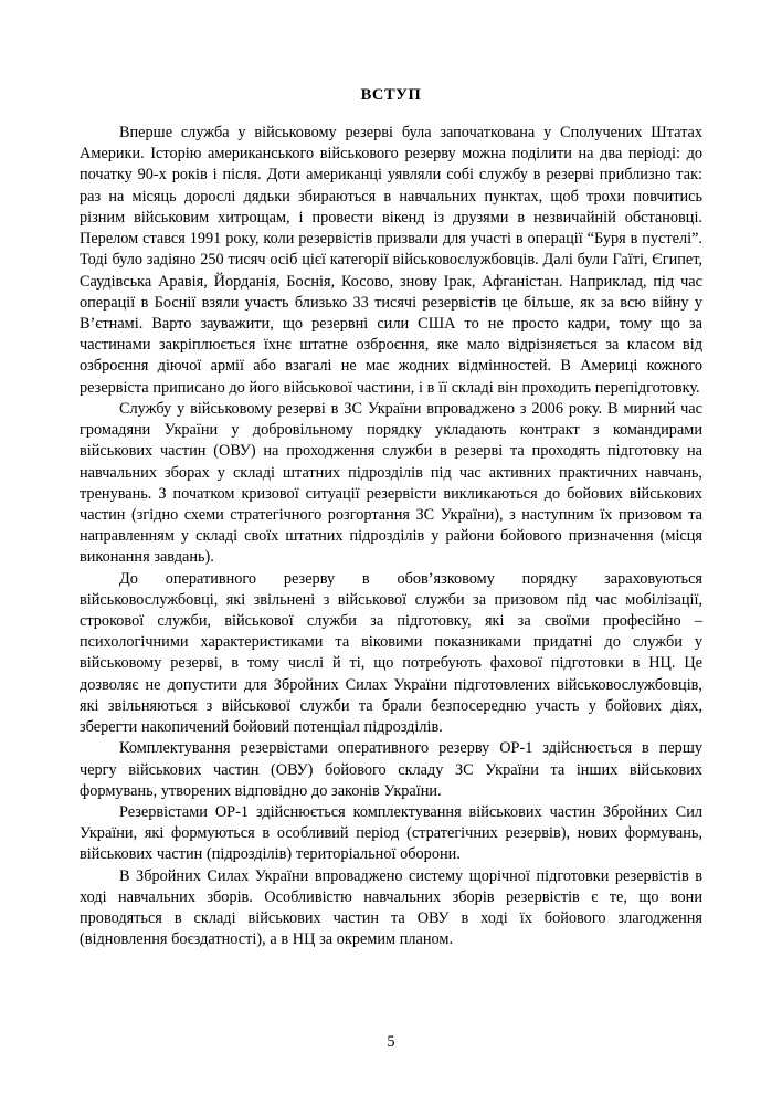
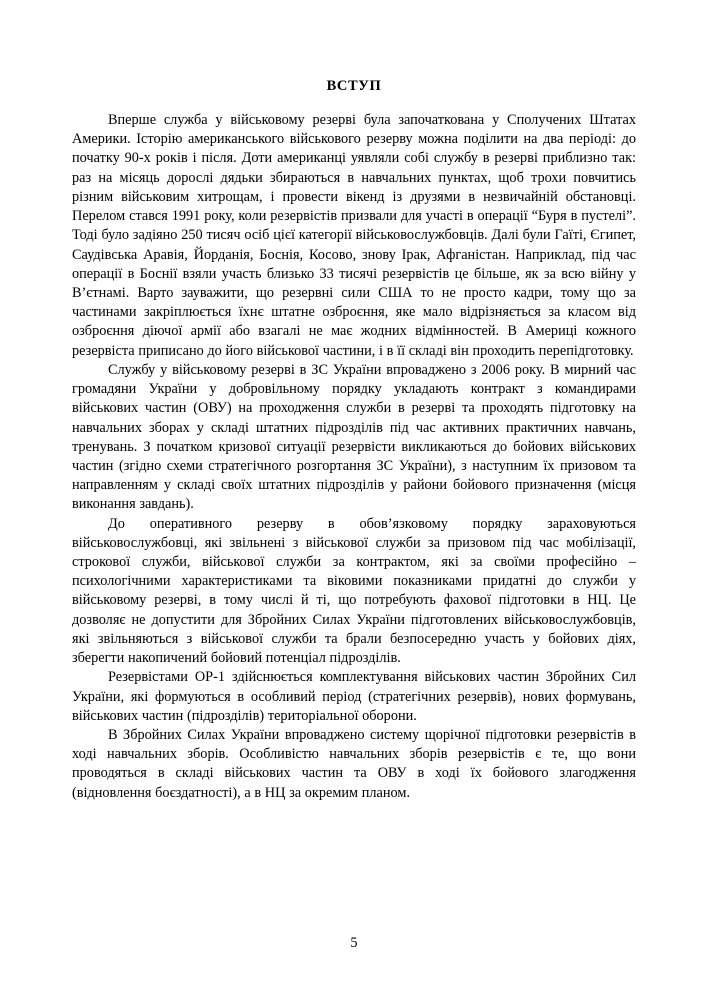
  ВСТУП
  Вперше служба у військовому резерві була започаткована у Сполучених Штатах Америки. Історію американського військового резерву можна поділити на два періоді: до початку 90-х років і після. Доти американці уявляли собі службу в резерві приблизно так: раз на місяць дорослі дядьки збираються в навчальних пунктах, щоб трохи повчитись різним військовим хитрощам, і провести вікенд із друзями в незвичайній обстановці. Перелом стався 1991 року, коли резервістів призвали для участі в операції “Буря в пустелі”. Тоді було задіяно 250 тисяч осіб цієї категорії військовослужбовців. Далі були Гаїті, Єгипет, Саудівська Аравія, Йорданія, Боснія, Косово, знову Ірак, Афганістан. Наприклад, під час операції в Боснії взяли участь близько 33 тисячі резервістів це більше, як за всю війну у В’єтнамі. Варто зауважити, що резервні сили США то не просто кадри, тому що за частинами закріплюється їхнє штатне озброєння, яке мало відрізняється за класом від озброєння діючої армії або взагалі не має жодних відмінностей. В Америці кожного резервіста приписано до його військової частини, і в її складі він проходить перепідготовку.
  Службу у військовому резерві в ЗС України впроваджено з 2006 року. В мирний час громадяни України у добровільному порядку укладають контракт з командирами військових частин (ОВУ) на проходження служби в резерві та проходять підготовку на навчальних зборах у складі штатних підрозділів під час активних практичних навчань, тренувань. З початком кризової ситуації резервісти викликаються до бойових військових частин (згідно схеми стратегічного розгортання ЗС України), з наступним їх призовом та направленням у складі своїх штатних підрозділів у райони бойового призначення (місця виконання завдань).
- До оперативного резерву в обов’язковому порядку зараховуються військовослужбовці, які звільнені з військової служби за призовом під час мобілізації, строкової служби, військової служби за підготовку, які за своїми професійно – психологічними характеристиками та віковими показниками придатні до служби у військовому резерві, в тому числі й ті, що потребують фахової підготовки в НЦ. Це дозволяє не допустити для Збройних Силах України підготовлених військовослужбовців, які звільняються з військової служби та брали безпосередню участь у бойових діях, зберегти накопичений бойовий потенціал підрозділів.
+ До оперативного резерву в обов’язковому порядку зараховуються військовослужбовці, які звільнені з військової служби за призовом під час мобілізації, строкової служби, військової служби за контрактом, які за своїми професійно – психологічними характеристиками та віковими показниками придатні до служби у військовому резерві, в тому числі й ті, що потребують фахової підготовки в НЦ. Це дозволяє не допустити для Збройних Силах України підготовлених військовослужбовців, які звільняються з військової служби та брали безпосередню участь у бойових діях, зберегти накопичений бойовий потенціал підрозділів.
- Комплектування резервістами оперативного резерву ОР-1 здійснюється в першу чергу військових частин (ОВУ) бойового складу ЗС України та інших військових формувань, утворених відповідно до законів України.
  Резервістами ОР-1 здійснюється комплектування військових частин Збройних Сил України, які формуються в особливий період (стратегічних резервів), нових формувань, військових частин (підрозділів) територіальної оборони.
  В Збройних Силах України впроваджено систему щорічної підготовки резервістів в ході навчальних зборів. Особливістю навчальних зборів резервістів є те, що вони проводяться в складі військових частин та ОВУ в ході їх бойового злагодження (відновлення боєздатності), а в НЦ за окремим планом.
  5
